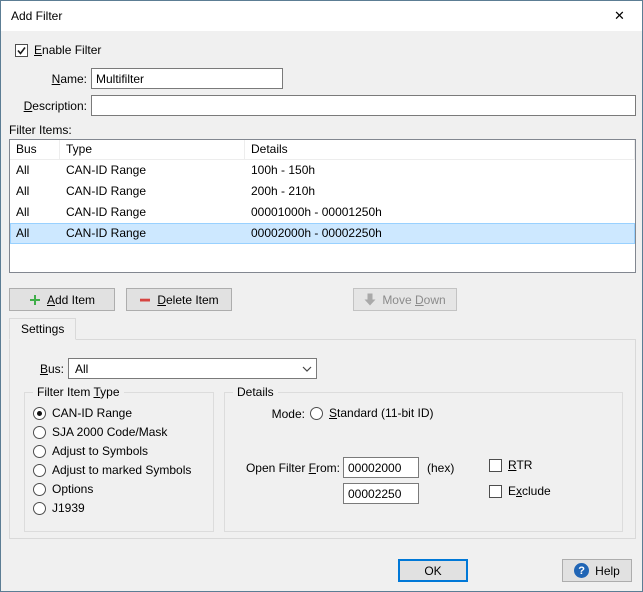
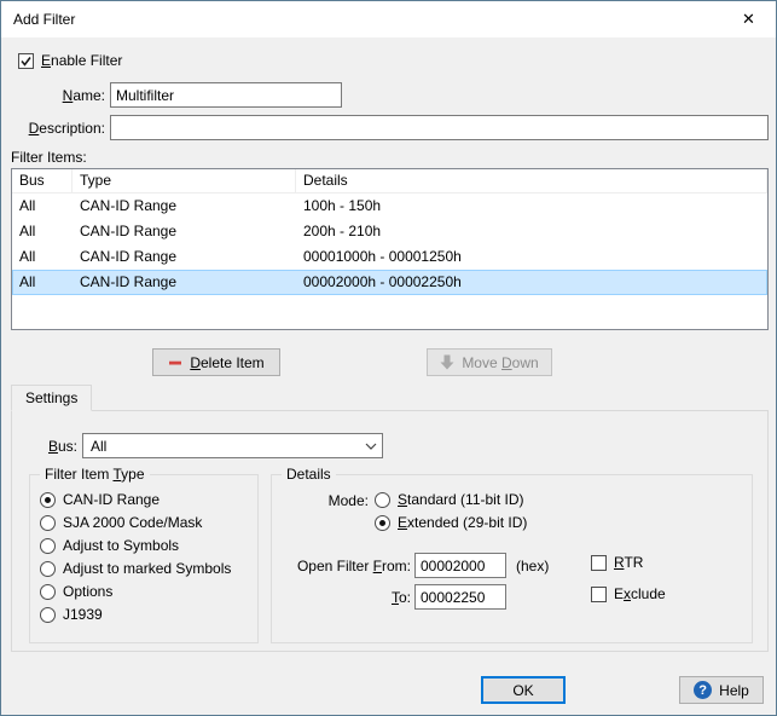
  Add Filter
  ✕
  Enable Filter
  Name:
  Multifilter
  Description:
  Filter Items:
  Bus
  Type
  Details
  All
  CAN-ID Range
  100h - 150h
  All
  CAN-ID Range
  200h - 210h
  All
  CAN-ID Range
  00001000h - 00001250h
  All
  CAN-ID Range
  00002000h - 00002250h
- Add Item
  Delete Item
  Move Down
  Settings
  Bus:
  All
  Filter Item Type
  CAN-ID Range
  SJA 2000 Code/Mask
  Adjust to Symbols
  Adjust to marked Symbols
  Options
  J1939
  Details
  Mode:
  Standard (11-bit ID)
+ Extended (29-bit ID)
  Open Filter From:
  00002000
  (hex)
+ To:
  00002250
  RTR
  Exclude
  OK
  ?
  Help
